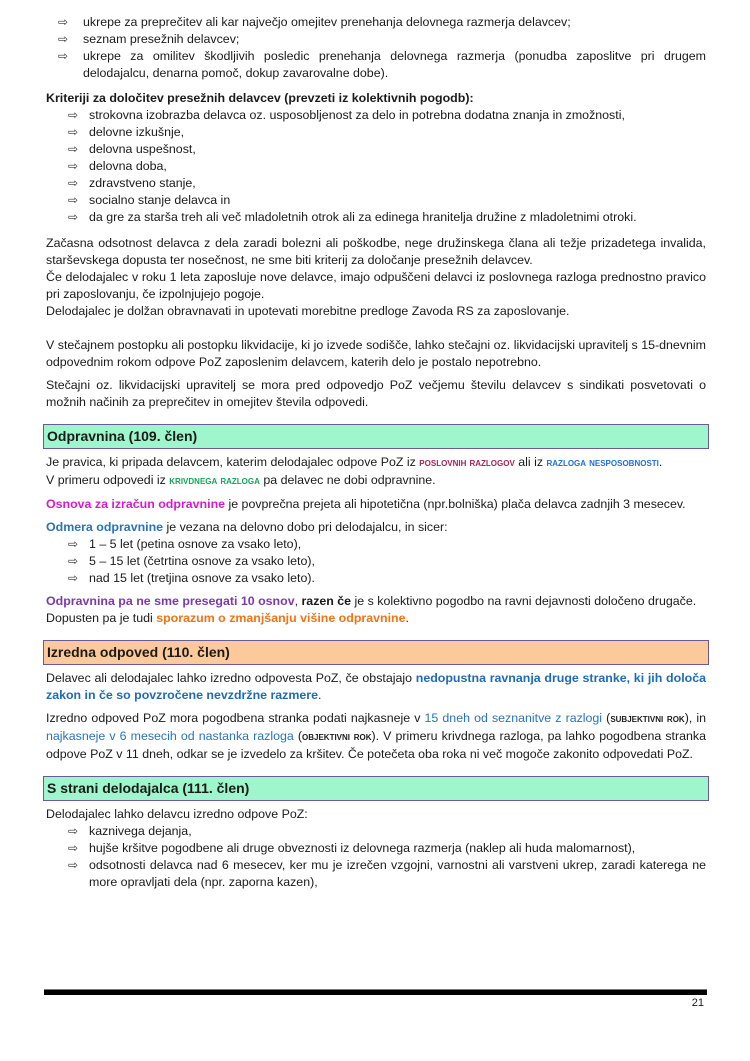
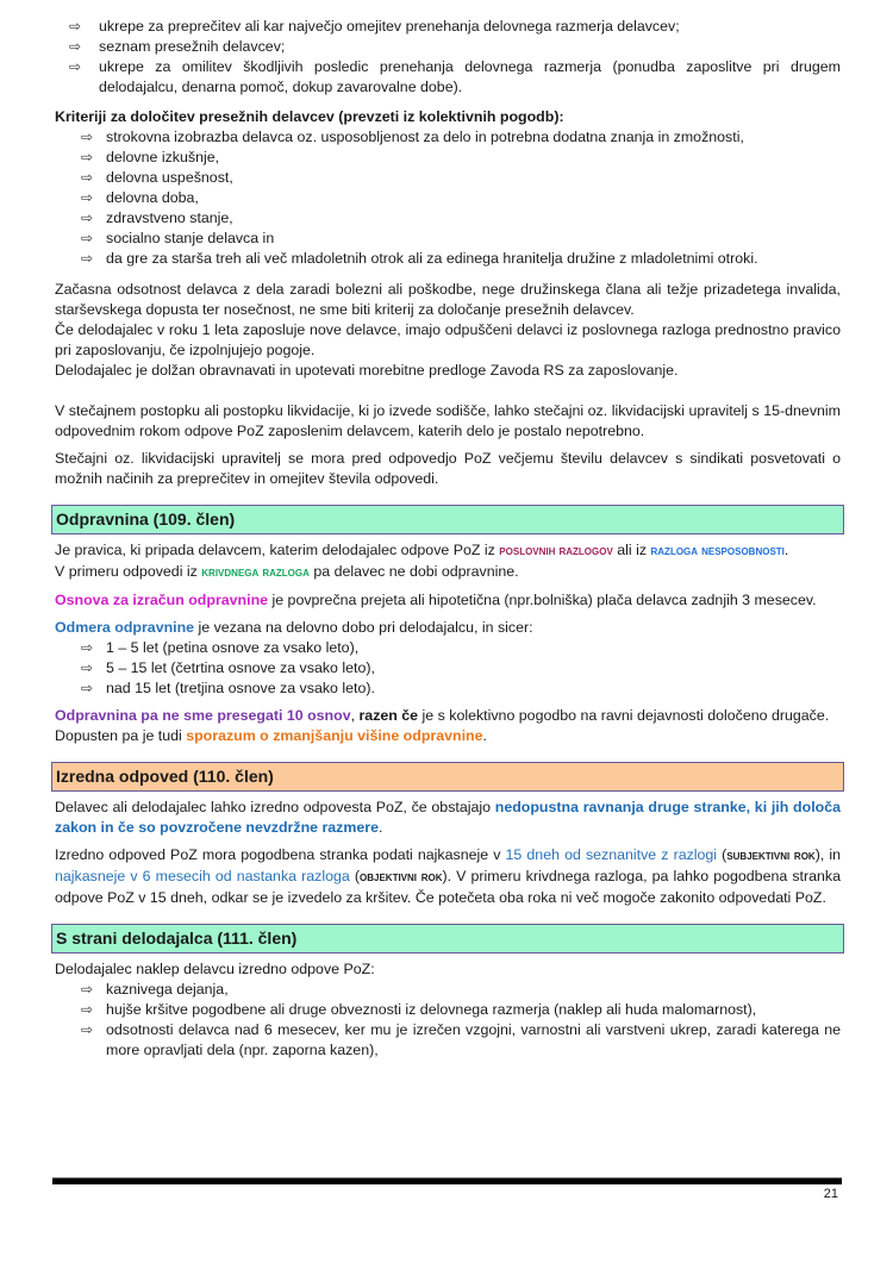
  ⇨
  ukrepe za preprečitev ali kar največjo omejitev prenehanja delovnega razmerja delavcev;
  ⇨
  seznam presežnih delavcev;
  ⇨
  ukrepe za omilitev škodljivih posledic prenehanja delovnega razmerja (ponudba zaposlitve pri drugem delodajalcu, denarna pomoč, dokup zavarovalne dobe).
  Kriteriji za določitev presežnih delavcev (prevzeti iz kolektivnih pogodb):
  ⇨
  strokovna izobrazba delavca oz. usposobljenost za delo in potrebna dodatna znanja in zmožnosti,
  ⇨
  delovne izkušnje,
  ⇨
  delovna uspešnost,
  ⇨
  delovna doba,
  ⇨
  zdravstveno stanje,
  ⇨
  socialno stanje delavca in
  ⇨
  da gre za starša treh ali več mladoletnih otrok ali za edinega hranitelja družine z mladoletnimi otroki.
  Začasna odsotnost delavca z dela zaradi bolezni ali poškodbe, nege družinskega člana ali težje prizadetega invalida, starševskega dopusta ter nosečnost, ne sme biti kriterij za določanje presežnih delavcev.
  Če delodajalec v roku 1 leta zaposluje nove delavce, imajo odpuščeni delavci iz poslovnega razloga prednostno pravico pri zaposlovanju, če izpolnjujejo pogoje.
  Delodajalec je dolžan obravnavati in upotevati morebitne predloge Zavoda RS za zaposlovanje.
  V stečajnem postopku ali postopku likvidacije, ki jo izvede sodišče, lahko stečajni oz. likvidacijski upravitelj s 15-dnevnim odpovednim rokom odpove PoZ zaposlenim delavcem, katerih delo je postalo nepotrebno.
  Stečajni oz. likvidacijski upravitelj se mora pred odpovedjo PoZ večjemu številu delavcev s sindikati posvetovati o možnih načinih za preprečitev in omejitev števila odpovedi.
  Odpravnina (109. člen)
  Je pravica, ki pripada delavcem, katerim delodajalec odpove PoZ iz poslovnih razlogov ali iz razloga nesposobnosti.
  V primeru odpovedi iz krivdnega razloga pa delavec ne dobi odpravnine.
  Osnova za izračun odpravnine je povprečna prejeta ali hipotetična (npr.bolniška) plača delavca zadnjih 3 mesecev.
  Odmera odpravnine je vezana na delovno dobo pri delodajalcu, in sicer:
  ⇨
  1 – 5 let (petina osnove za vsako leto),
  ⇨
  5 – 15 let (četrtina osnove za vsako leto),
  ⇨
  nad 15 let (tretjina osnove za vsako leto).
  Odpravnina pa ne sme presegati 10 osnov, razen če je s kolektivno pogodbo na ravni dejavnosti določeno drugače.
  Dopusten pa je tudi sporazum o zmanjšanju višine odpravnine.
  Izredna odpoved (110. člen)
  Delavec ali delodajalec lahko izredno odpovesta PoZ, če obstajajo nedopustna ravnanja druge stranke, ki jih določa zakon in če so povzročene nevzdržne razmere.
- Izredno odpoved PoZ mora pogodbena stranka podati najkasneje v 15 dneh od seznanitve z razlogi (subjektivni rok), in najkasneje v 6 mesecih od nastanka razloga (objektivni rok). V primeru krivdnega razloga, pa lahko pogodbena stranka odpove PoZ v 11 dneh, odkar se je izvedelo za kršitev. Če potečeta oba roka ni več mogoče zakonito odpovedati PoZ.
+ Izredno odpoved PoZ mora pogodbena stranka podati najkasneje v 15 dneh od seznanitve z razlogi (subjektivni rok), in najkasneje v 6 mesecih od nastanka razloga (objektivni rok). V primeru krivdnega razloga, pa lahko pogodbena stranka odpove PoZ v 15 dneh, odkar se je izvedelo za kršitev. Če potečeta oba roka ni več mogoče zakonito odpovedati PoZ.
  S strani delodajalca (111. člen)
- Delodajalec lahko delavcu izredno odpove PoZ:
+ Delodajalec naklep delavcu izredno odpove PoZ:
  ⇨
  kaznivega dejanja,
  ⇨
  hujše kršitve pogodbene ali druge obveznosti iz delovnega razmerja (naklep ali huda malomarnost),
  ⇨
  odsotnosti delavca nad 6 mesecev, ker mu je izrečen vzgojni, varnostni ali varstveni ukrep, zaradi katerega ne more opravljati dela (npr. zaporna kazen),
  21
